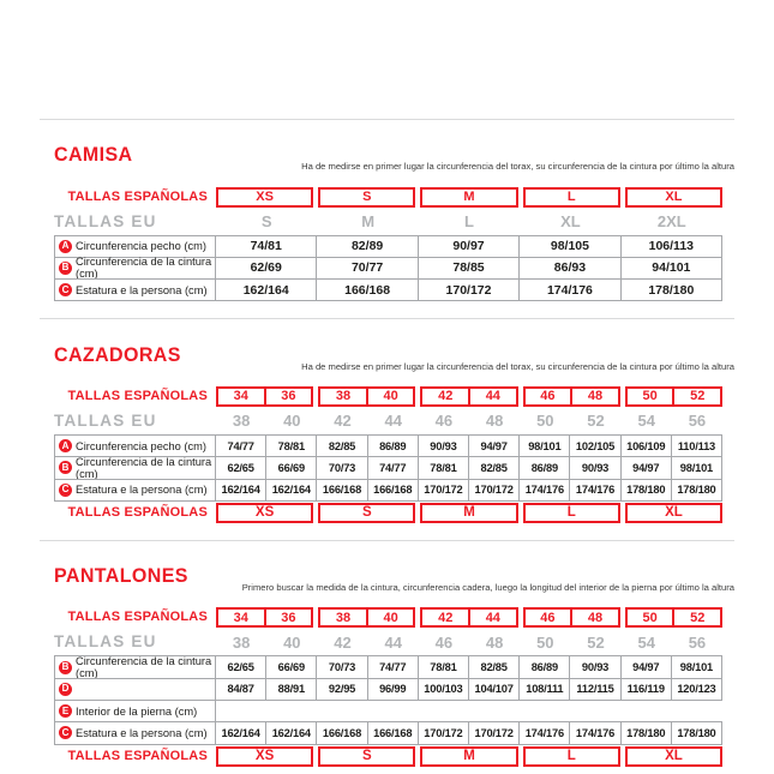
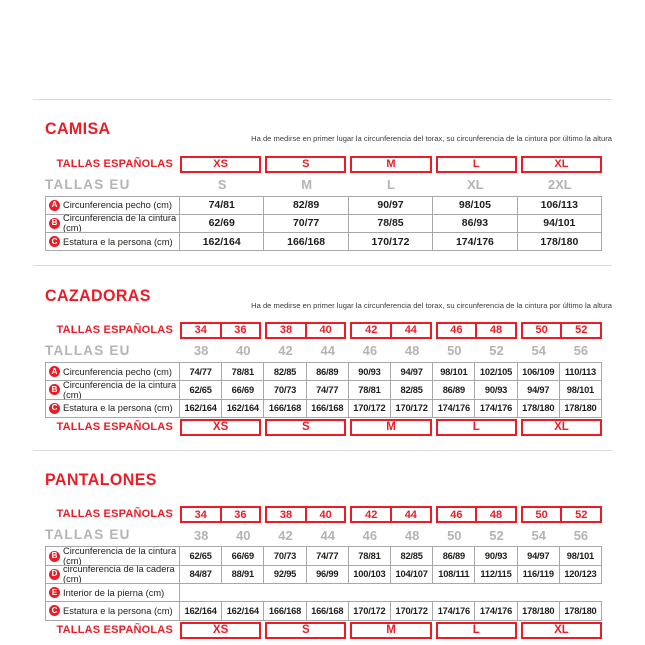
  CAMISA
  Ha de medirse en primer lugar la circunferencia del torax, su circunferencia de la cintura por último la altura
  TALLAS ESPAÑOLAS
  XS
  S
  M
  L
  XL
  TALLAS EU
  S
  M
  L
  XL
  2XL
  A
  Circunferencia pecho (cm)
  74/81
  82/89
  90/97
  98/105
  106/113
  B
  Circunferencia de la cintura (cm)
  62/69
  70/77
  78/85
  86/93
  94/101
  C
  Estatura e la persona (cm)
  162/164
  166/168
  170/172
  174/176
  178/180
  CAZADORAS
  Ha de medirse en primer lugar la circunferencia del torax, su circunferencia de la cintura por último la altura
  TALLAS ESPAÑOLAS
  34
  36
  38
  40
  42
  44
  46
  48
  50
  52
  TALLAS EU
  38
  40
  42
  44
  46
  48
  50
  52
  54
  56
  A
  Circunferencia pecho (cm)
  74/77
  78/81
  82/85
  86/89
  90/93
  94/97
  98/101
  102/105
  106/109
  110/113
  B
  Circunferencia de la cintura (cm)
  62/65
  66/69
  70/73
  74/77
  78/81
  82/85
  86/89
  90/93
  94/97
  98/101
  C
  Estatura e la persona (cm)
  162/164
  162/164
  166/168
  166/168
  170/172
  170/172
  174/176
  174/176
  178/180
  178/180
  TALLAS ESPAÑOLAS
  XS
  S
  M
  L
  XL
  PANTALONES
- Primero buscar la medida de la cintura, circunferencia cadera, luego la longitud del interior de la pierna por último la altura
  TALLAS ESPAÑOLAS
  34
  36
  38
  40
  42
  44
  46
  48
  50
  52
  TALLAS EU
  38
  40
  42
  44
  46
  48
  50
  52
  54
  56
  B
  Circunferencia de la cintura (cm)
  62/65
  66/69
  70/73
  74/77
  78/81
  82/85
  86/89
  90/93
  94/97
  98/101
  D
+ circunferencia de la cadera (cm)
  84/87
  88/91
  92/95
  96/99
  100/103
  104/107
  108/111
  112/115
  116/119
  120/123
  E
  Interior de la pierna (cm)
  C
  Estatura e la persona (cm)
  162/164
  162/164
  166/168
  166/168
  170/172
  170/172
  174/176
  174/176
  178/180
  178/180
  TALLAS ESPAÑOLAS
  XS
  S
  M
  L
  XL
